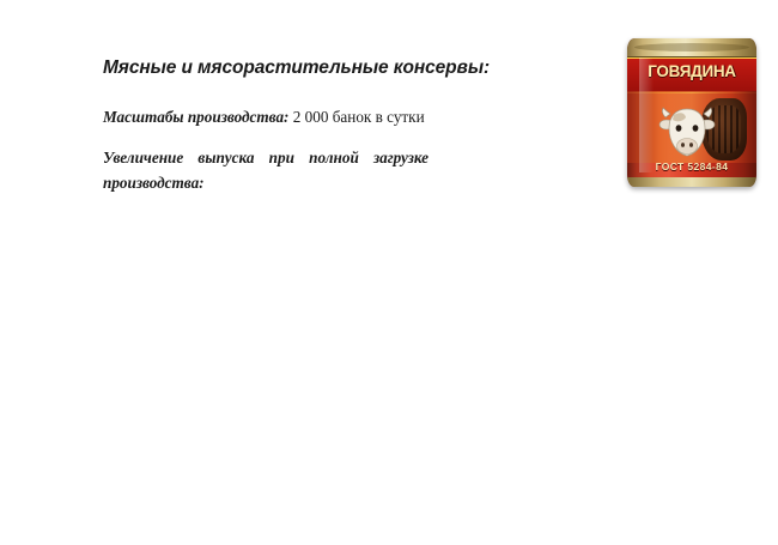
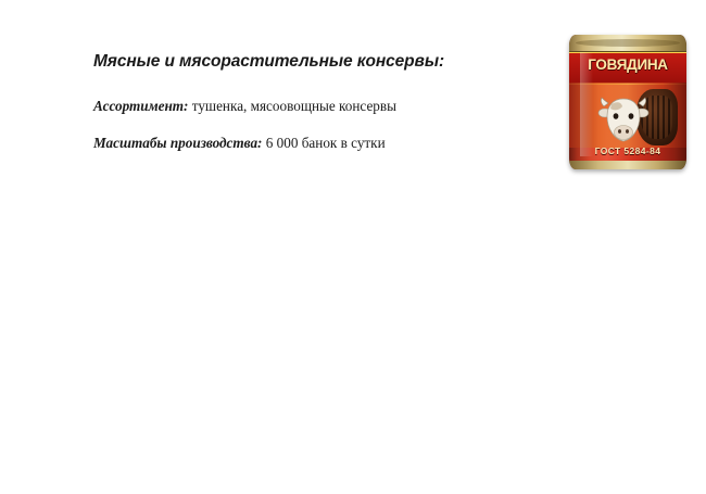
  Мясные и мясорастительные консервы:
+ Ассортимент: тушенка, мясоовощные консервы
- Масштабы производства: 2 000 банок в сутки
+ Масштабы производства: 6 000 банок в сутки
- Увеличение выпуска при полной загрузке производства:
  ОВЯДИНА
  ГОСТ 5284-84
